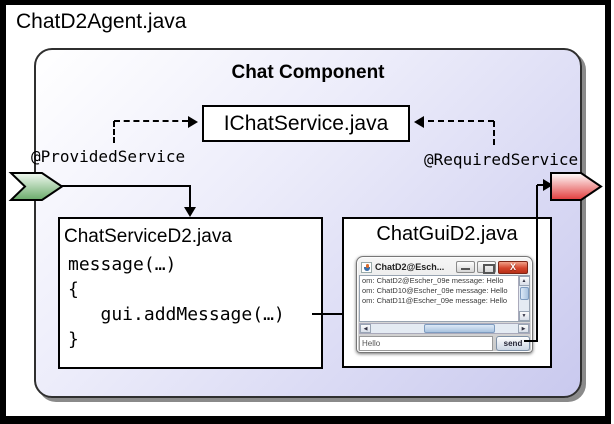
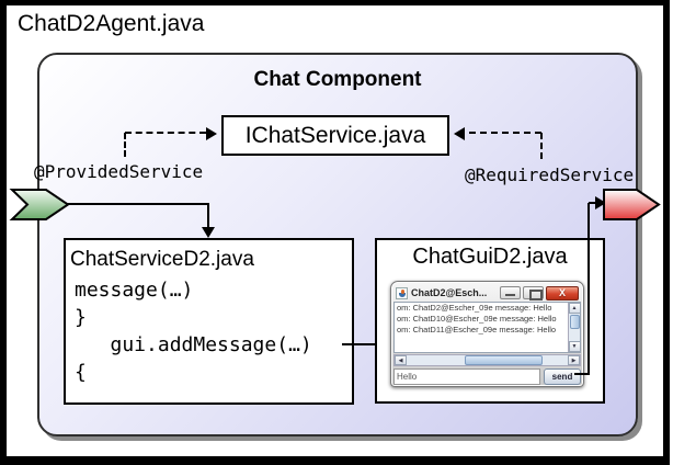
  ChatD2Agent.java
  Chat Component
  IChatService.java
  @ProvidedService
  @RequiredService
  ChatServiceD2.java
  message(…)
- {
+ }
  gui.addMessage(…)
- }
+ {
  ChatGuiD2.java
  ChatD2@Esch...
  X
  om: ChatD2@Escher_09e message: Hello
  om: ChatD10@Escher_09e message: Hello
  om: ChatD11@Escher_09e message: Hello
  Hello
  send
